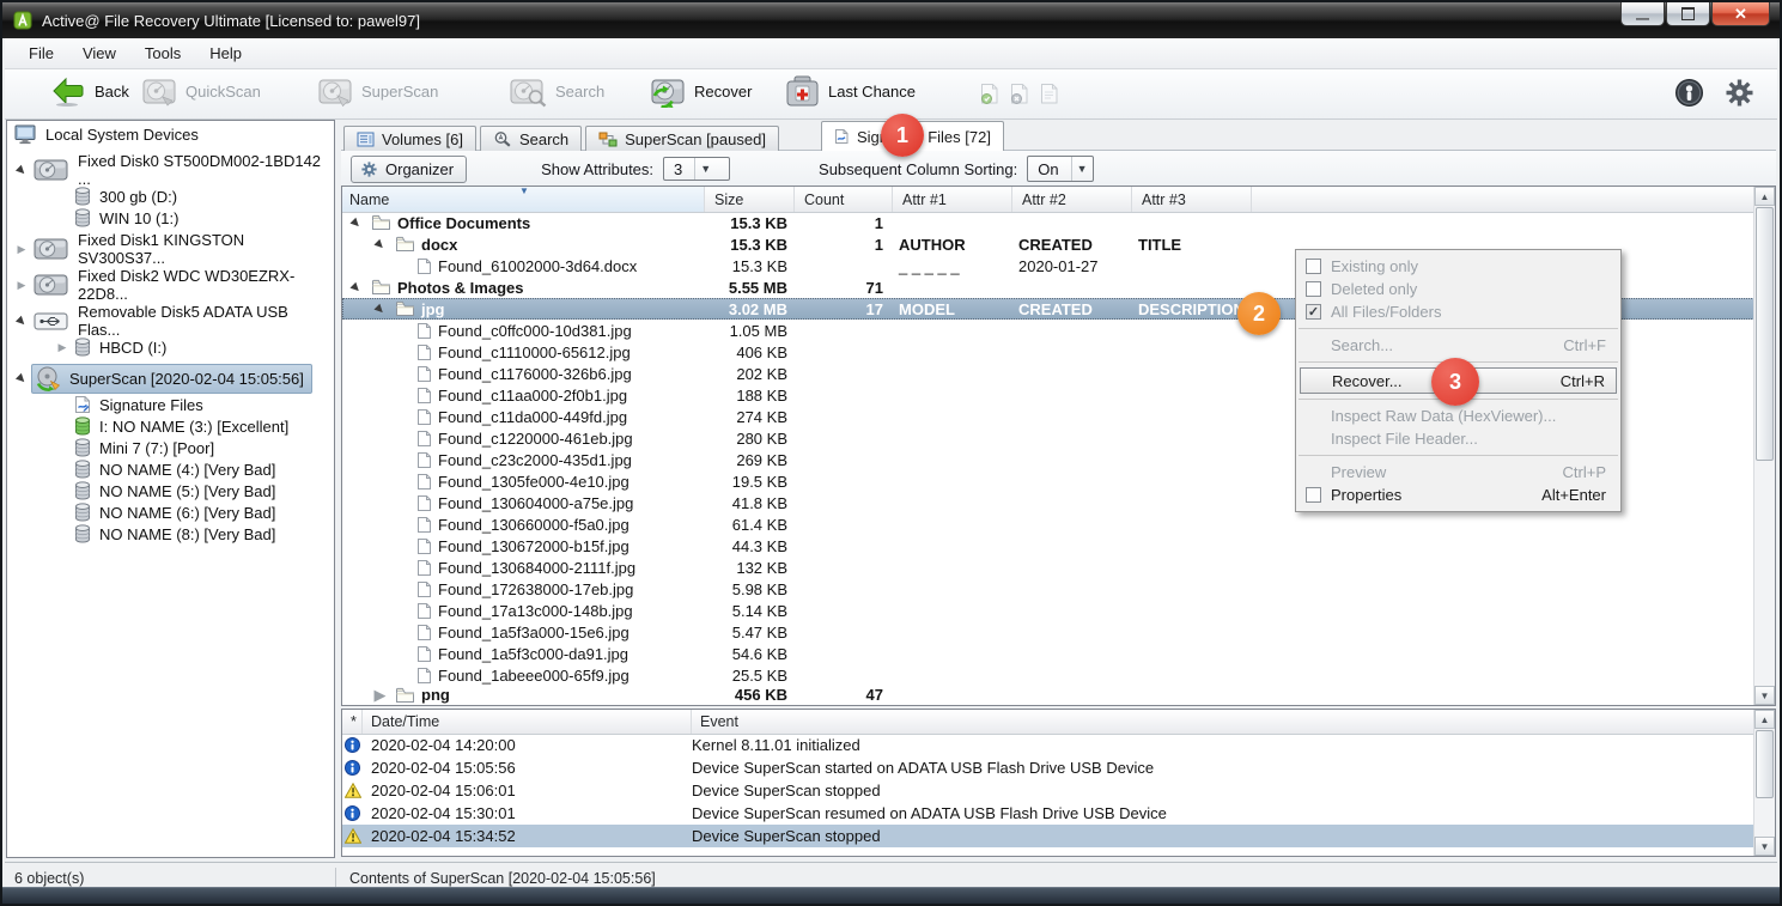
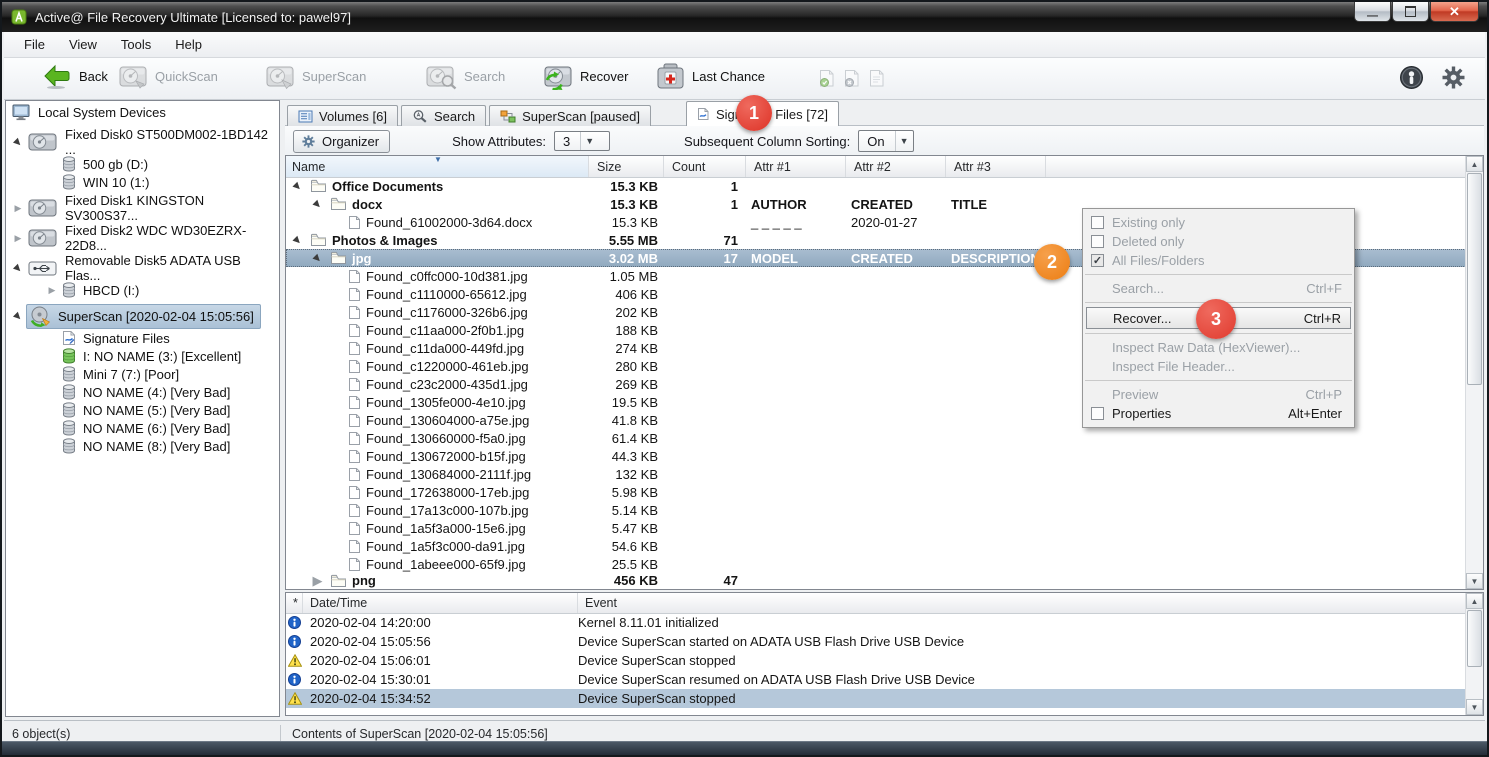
  Active@ File Recovery Ultimate [Licensed to: pawel97]
  —
  ✕
  File
  View
  Tools
  Help
  Back
  QuickScan
  SuperScan
  Search
  Recover
  Last Chance
  Local System Devices
  Fixed Disk0 ST500DM002-1BD142 ...
- 300 gb (D:)
+ 500 gb (D:)
  WIN 10 (1:)
  ▶
  Fixed Disk1 KINGSTON SV300S37...
  ▶
  Fixed Disk2 WDC WD30EZRX-22D8...
  Removable Disk5 ADATA USB Flas...
  ▶
  HBCD (I:)
  SuperScan [2020-02-04 15:05:56]
  Signature Files
  I: NO NAME (3:) [Excellent]
  Mini 7 (7:) [Poor]
  NO NAME (4:) [Very Bad]
  NO NAME (5:) [Very Bad]
  NO NAME (6:) [Very Bad]
  NO NAME (8:) [Very Bad]
  Volumes [6]
  Search
  SuperScan [paused]
  Organizer
  Show Attributes:
  3
  ▼
  Subsequent Column Sorting:
  On
  ▼
  Name
  ▼
  Size
  Count
  Attr #1
  Attr #2
  Attr #3
  Office Documents
  15.3 KB
  1
  docx
  15.3 KB
  1
  AUTHOR
  CREATED
  TITLE
  Found_61002000-3d64.docx
  15.3 KB
  _ _ _ _ _
  2020-01-27
  Photos & Images
  5.55 MB
  71
  jpg
  3.02 MB
  17
  MODEL
  CREATED
  DESCRIPTIO
  Found_c0ffc000-10d381.jpg
  1.05 MB
  Found_c1110000-65612.jpg
  406 KB
  Found_c1176000-326b6.jpg
  202 KB
  Found_c11aa000-2f0b1.jpg
  188 KB
  Found_c11da000-449fd.jpg
  274 KB
  Found_c1220000-461eb.jpg
  280 KB
  Found_c23c2000-435d1.jpg
  269 KB
  Found_1305fe000-4e10.jpg
  19.5 KB
  Found_130604000-a75e.jpg
  41.8 KB
  Found_130660000-f5a0.jpg
  61.4 KB
  Found_130672000-b15f.jpg
  44.3 KB
  Found_130684000-2111f.jpg
  132 KB
  Found_172638000-17eb.jpg
  5.98 KB
- Found_17a13c000-148b.jpg
+ Found_17a13c000-107b.jpg
  5.14 KB
  Found_1a5f3a000-15e6.jpg
  5.47 KB
  Found_1a5f3c000-da91.jpg
  54.6 KB
  Found_1abeee000-65f9.jpg
  25.5 KB
  ▶
  png
  456 KB
  47
  ▲
  ▼
  *
  Date/Time
  Event
  2020-02-04 14:20:00
  Kernel 8.11.01 initialized
  2020-02-04 15:05:56
  Device SuperScan started on ADATA USB Flash Drive USB Device
  2020-02-04 15:06:01
  Device SuperScan stopped
  2020-02-04 15:30:01
  Device SuperScan resumed on ADATA USB Flash Drive USB Device
  2020-02-04 15:34:52
  Device SuperScan stopped
  ▲
  ▼
  Existing only
  Deleted only
  ✓
  All Files/Folders
  Search...
  Ctrl+F
  Recover...
  Ctrl+R
  Inspect Raw Data (HexViewer)...
  Inspect File Header...
  Preview
  Ctrl+P
  Properties
  Alt+Enter
  1
  2
  3
  6 object(s)
  Contents of SuperScan [2020-02-04 15:05:56]
